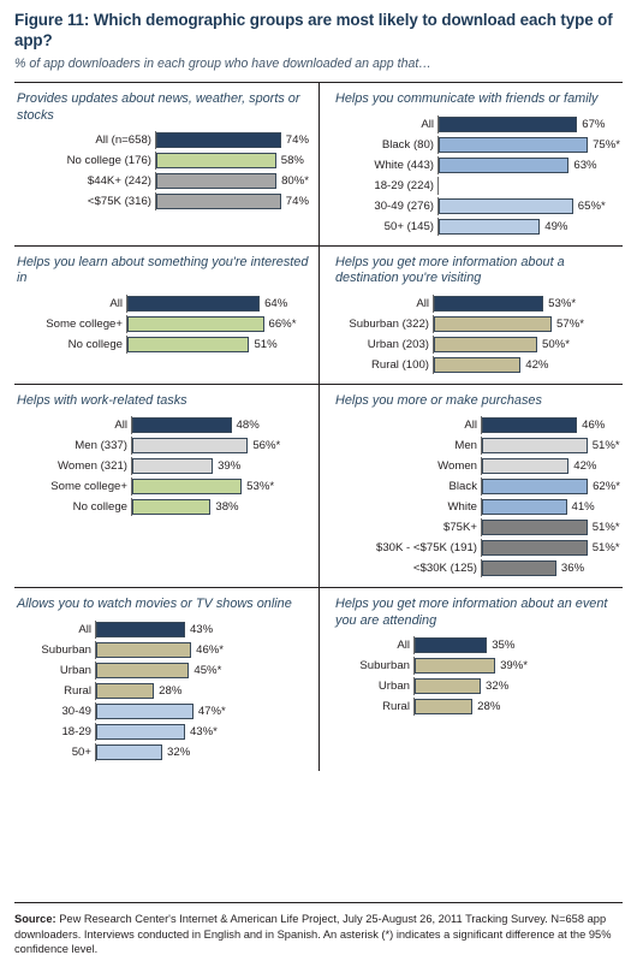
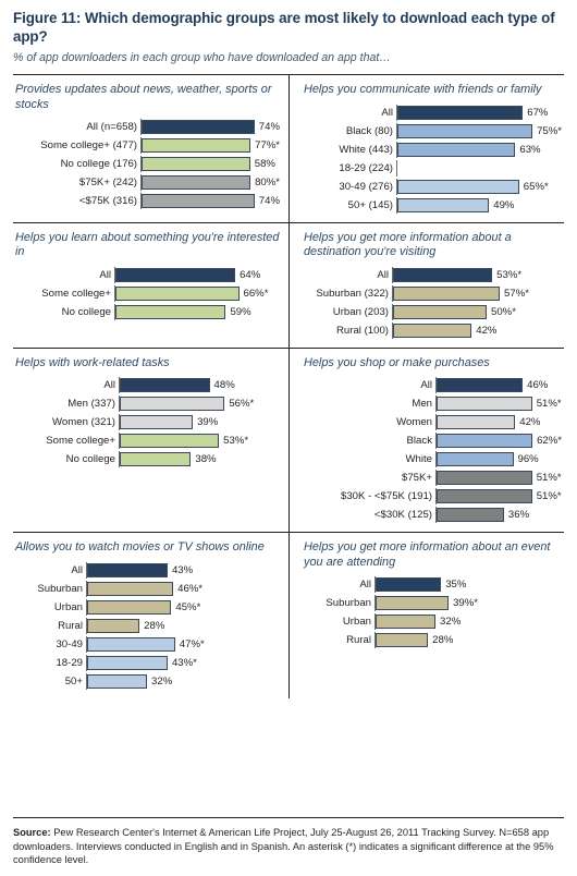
  Figure 11: Which demographic groups are most likely to download each type of app?
  % of app downloaders in each group who have downloaded an app that…
  Provides updates about news, weather, sports or stocks
  All (n=658)
  74%
+ Some college+ (477)
+ 77%*
  No college (176)
  58%
- $44K+ (242)
+ $75K+ (242)
  80%*
  <$75K (316)
  74%
  Helps you communicate with friends or family
  All
  67%
  Black (80)
  75%*
  White (443)
  63%
  18-29 (224)
  30-49 (276)
  65%*
  50+ (145)
  49%
  Helps you learn about something you're interested in
  All
  64%
  Some college+
  66%*
  No college
- 51%
+ 59%
  Helps you get more information about a destination you're visiting
  All
  53%*
  Suburban (322)
  57%*
  Urban (203)
  50%*
  Rural (100)
  42%
  Helps with work-related tasks
  All
  48%
  Men (337)
  56%*
  Women (321)
  39%
  Some college+
  53%*
  No college
  38%
- Helps you more or make purchases
+ Helps you shop or make purchases
  All
  46%
  Men
  51%*
  Women
  42%
  Black
  62%*
  White
- 41%
+ 96%
  $75K+
  51%*
  $30K - <$75K (191)
  51%*
  <$30K (125)
  36%
  Allows you to watch movies or TV shows online
  All
  43%
  Suburban
  46%*
  Urban
  45%*
  Rural
  28%
  30-49
  47%*
  18-29
  43%*
  50+
  32%
  Helps you get more information about an event you are attending
  All
  35%
  Suburban
  39%*
  Urban
  32%
  Rural
  28%
  Source: Pew Research Center's Internet & American Life Project, July 25-August 26, 2011 Tracking Survey. N=658 app downloaders. Interviews conducted in English and in Spanish. An asterisk (*) indicates a significant difference at the 95% confidence level.
